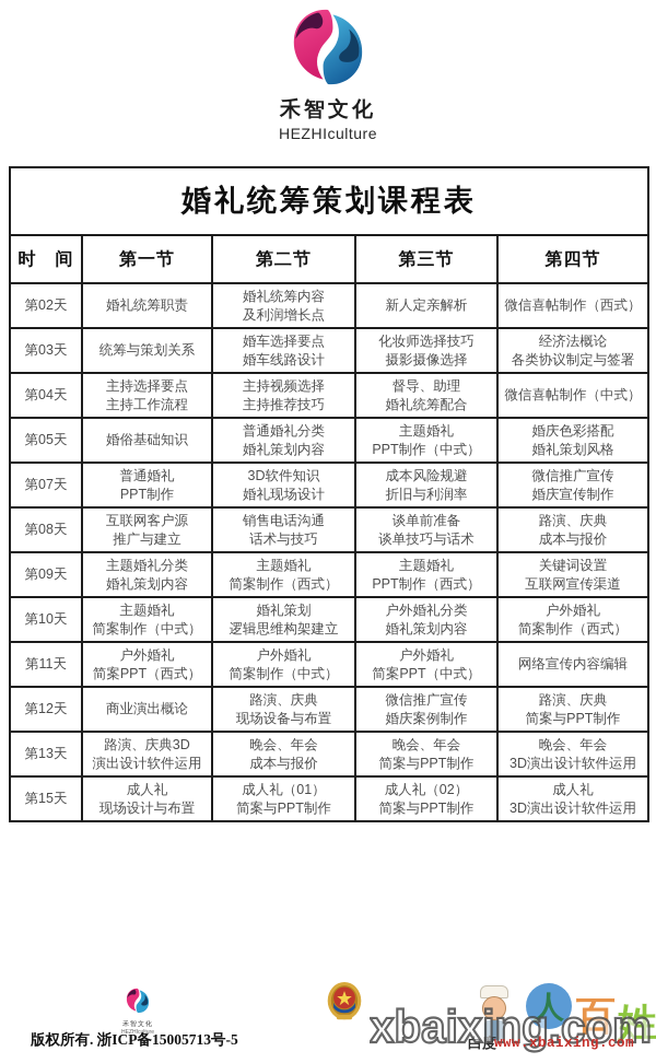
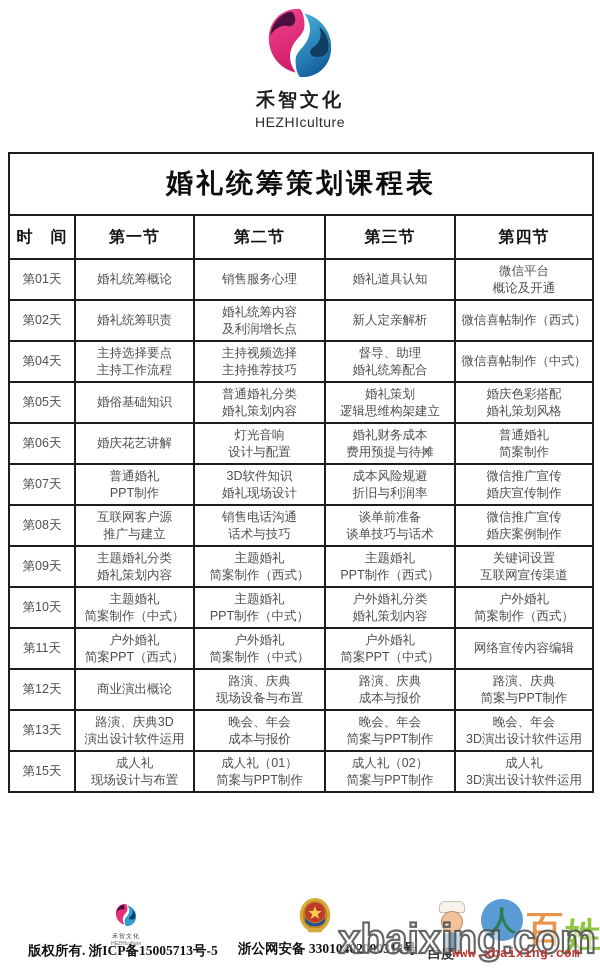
  禾智文化
  HEZHIculture
  婚礼统筹策划课程表
  时 间	第一节	第二节	第三节	第四节
+ 第01天	婚礼统筹概论	销售服务心理	婚礼道具认知	微信平台 概论及开通
  第02天	婚礼统筹职责	婚礼统筹内容 及利润增长点	新人定亲解析	微信喜帖制作（西式）
- 第03天	统筹与策划关系	婚车选择要点 婚车线路设计	化妆师选择技巧 摄影摄像选择	经济法概论 各类协议制定与签署
  第04天	主持选择要点 主持工作流程	主持视频选择 主持推荐技巧	督导、助理 婚礼统筹配合	微信喜帖制作（中式）
- 第05天	婚俗基础知识	普通婚礼分类 婚礼策划内容	主题婚礼 PPT制作（中式）	婚庆色彩搭配 婚礼策划风格
+ 第05天	婚俗基础知识	普通婚礼分类 婚礼策划内容	婚礼策划 逻辑思维构架建立	婚庆色彩搭配 婚礼策划风格
+ 第06天	婚庆花艺讲解	灯光音响 设计与配置	婚礼财务成本 费用预提与待摊	普通婚礼 简案制作
  第07天	普通婚礼 PPT制作	3D软件知识 婚礼现场设计	成本风险规避 折旧与利润率	微信推广宣传 婚庆宣传制作
- 第08天	互联网客户源 推广与建立	销售电话沟通 话术与技巧	谈单前准备 谈单技巧与话术	路演、庆典 成本与报价
+ 第08天	互联网客户源 推广与建立	销售电话沟通 话术与技巧	谈单前准备 谈单技巧与话术	微信推广宣传 婚庆案例制作
  第09天	主题婚礼分类 婚礼策划内容	主题婚礼 简案制作（西式）	主题婚礼 PPT制作（西式）	关键词设置 互联网宣传渠道
- 第10天	主题婚礼 简案制作（中式）	婚礼策划 逻辑思维构架建立	户外婚礼分类 婚礼策划内容	户外婚礼 简案制作（西式）
+ 第10天	主题婚礼 简案制作（中式）	主题婚礼 PPT制作（中式）	户外婚礼分类 婚礼策划内容	户外婚礼 简案制作（西式）
  第11天	户外婚礼 简案PPT（西式）	户外婚礼 简案制作（中式）	户外婚礼 简案PPT（中式）	网络宣传内容编辑
- 第12天	商业演出概论	路演、庆典 现场设备与布置	微信推广宣传 婚庆案例制作	路演、庆典 简案与PPT制作
+ 第12天	商业演出概论	路演、庆典 现场设备与布置	路演、庆典 成本与报价	路演、庆典 简案与PPT制作
  第13天	路演、庆典3D 演出设计软件运用	晚会、年会 成本与报价	晚会、年会 简案与PPT制作	晚会、年会 3D演出设计软件运用
  第15天	成人礼 现场设计与布置	成人礼（01） 简案与PPT制作	成人礼（02） 简案与PPT制作	成人礼 3D演出设计软件运用
  版权所有. 浙ICP备15005713号-5
+ 浙公网安备 33010402000314号
  人
  百
  姓
  白度
  xbaixing.com
  www.xbaixing.com
